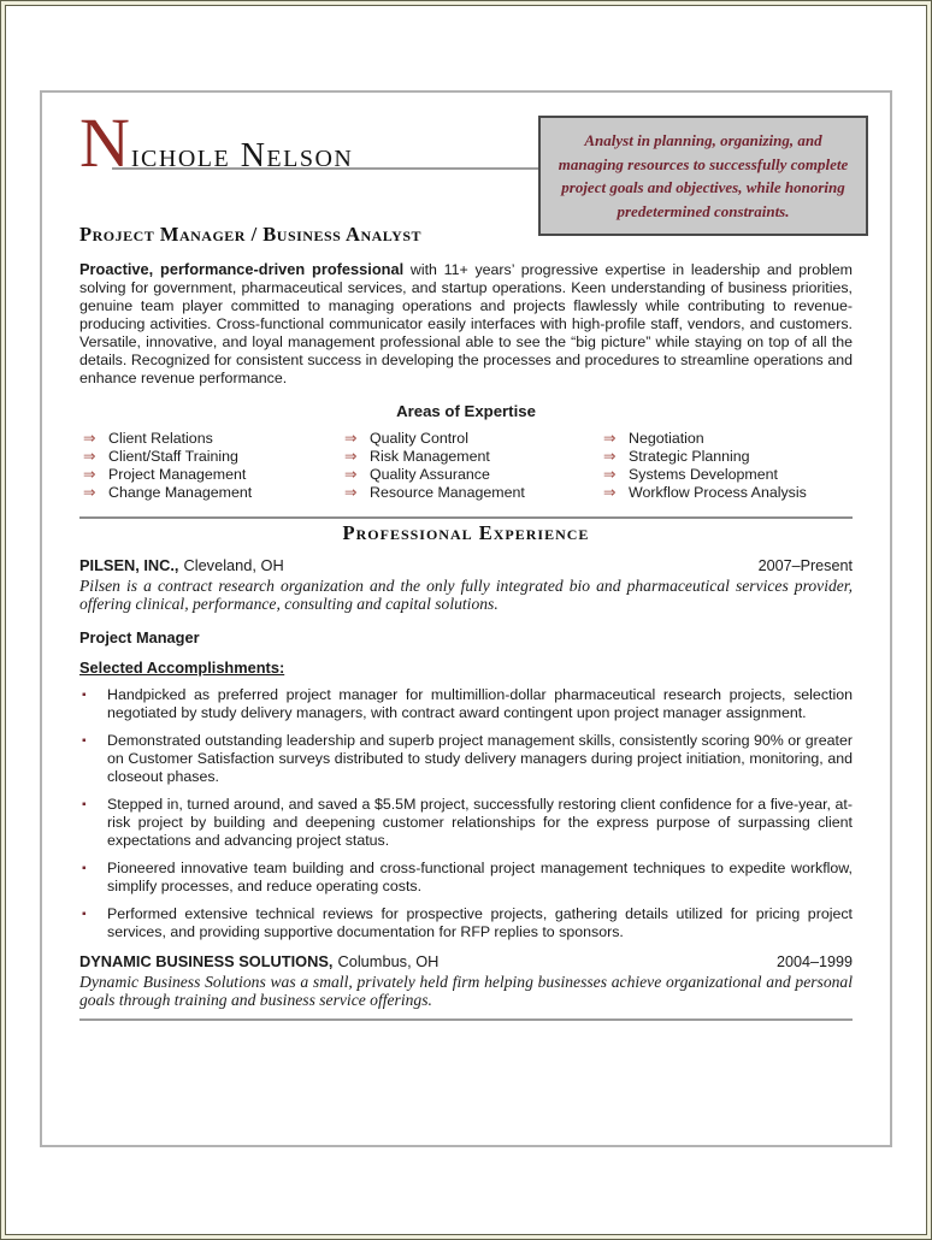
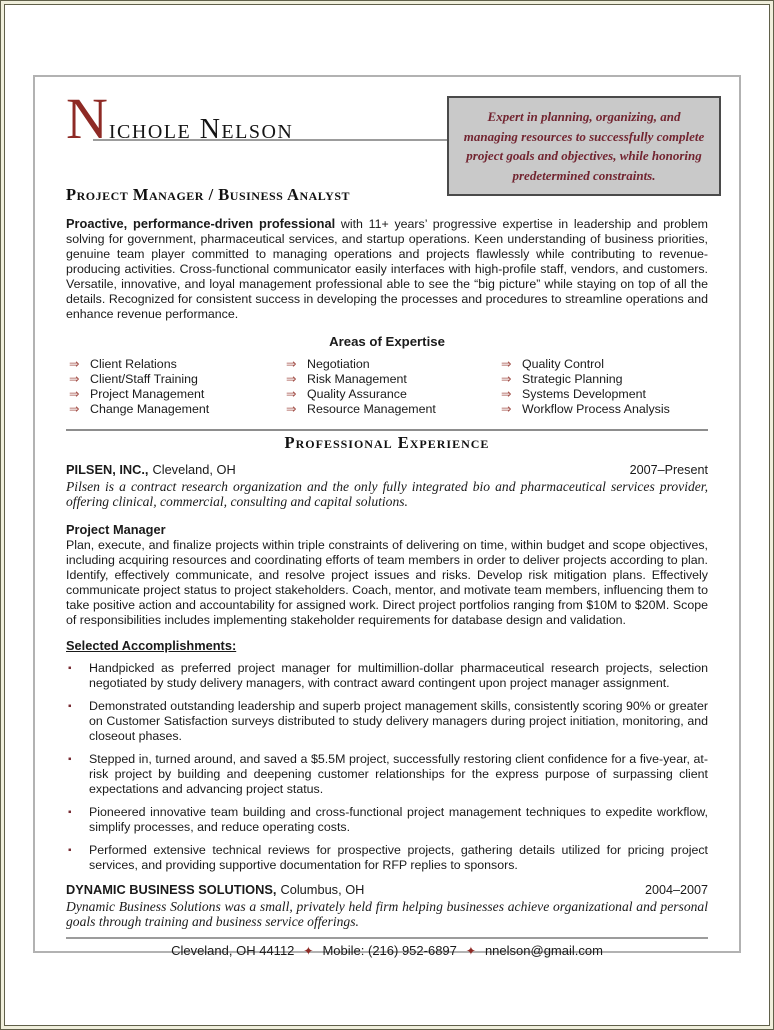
  Nichole Nelson
- Analyst in planning, organizing, and managing resources to successfully complete project goals and objectives, while honoring predetermined constraints.
+ Expert in planning, organizing, and managing resources to successfully complete project goals and objectives, while honoring predetermined constraints.
  Project Manager / Business Analyst
  Proactive, performance-driven professional with 11+ years’ progressive expertise in leadership and problem solving for government, pharmaceutical services, and startup operations. Keen understanding of business priorities, genuine team player committed to managing operations and projects flawlessly while contributing to revenue-producing activities. Cross-functional communicator easily interfaces with high-profile staff, vendors, and customers. Versatile, innovative, and loyal management professional able to see the “big picture” while staying on top of all the details. Recognized for consistent success in developing the processes and procedures to streamline operations and enhance revenue performance.
  Areas of Expertise
  ⇒
  Client Relations
  ⇒
  Client/Staff Training
  ⇒
  Project Management
  ⇒
  Change Management
  ⇒
- Quality Control
+ Negotiation
  ⇒
  Risk Management
  ⇒
  Quality Assurance
  ⇒
  Resource Management
  ⇒
- Negotiation
+ Quality Control
  ⇒
  Strategic Planning
  ⇒
  Systems Development
  ⇒
  Workflow Process Analysis
  Professional Experience
  PILSEN, INC., Cleveland, OH
  2007–Present
- Pilsen is a contract research organization and the only fully integrated bio and pharmaceutical services provider, offering clinical, performance, consulting and capital solutions.
+ Pilsen is a contract research organization and the only fully integrated bio and pharmaceutical services provider, offering clinical, commercial, consulting and capital solutions.
  Project Manager
+ Plan, execute, and finalize projects within triple constraints of delivering on time, within budget and scope objectives, including acquiring resources and coordinating efforts of team members in order to deliver projects according to plan. Identify, effectively communicate, and resolve project issues and risks. Develop risk mitigation plans. Effectively communicate project status to project stakeholders. Coach, mentor, and motivate team members, influencing them to take positive action and accountability for assigned work. Direct project portfolios ranging from $10M to $20M. Scope of responsibilities includes implementing stakeholder requirements for database design and validation.
  Selected Accomplishments:
  ▪
  Handpicked as preferred project manager for multimillion-dollar pharmaceutical research projects, selection negotiated by study delivery managers, with contract award contingent upon project manager assignment.
  ▪
  Demonstrated outstanding leadership and superb project management skills, consistently scoring 90% or greater on Customer Satisfaction surveys distributed to study delivery managers during project initiation, monitoring, and closeout phases.
  ▪
  Stepped in, turned around, and saved a $5.5M project, successfully restoring client confidence for a five-year, at-risk project by building and deepening customer relationships for the express purpose of surpassing client expectations and advancing project status.
  ▪
  Pioneered innovative team building and cross-functional project management techniques to expedite workflow, simplify processes, and reduce operating costs.
  ▪
  Performed extensive technical reviews for prospective projects, gathering details utilized for pricing project services, and providing supportive documentation for RFP replies to sponsors.
  DYNAMIC BUSINESS SOLUTIONS, Columbus, OH
- 2004–1999
+ 2004–2007
  Dynamic Business Solutions was a small, privately held firm helping businesses achieve organizational and personal goals through training and business service offerings.
+ Cleveland, OH 44112 ✦ Mobile: (216) 952-6897 ✦ nnelson@gmail.com
